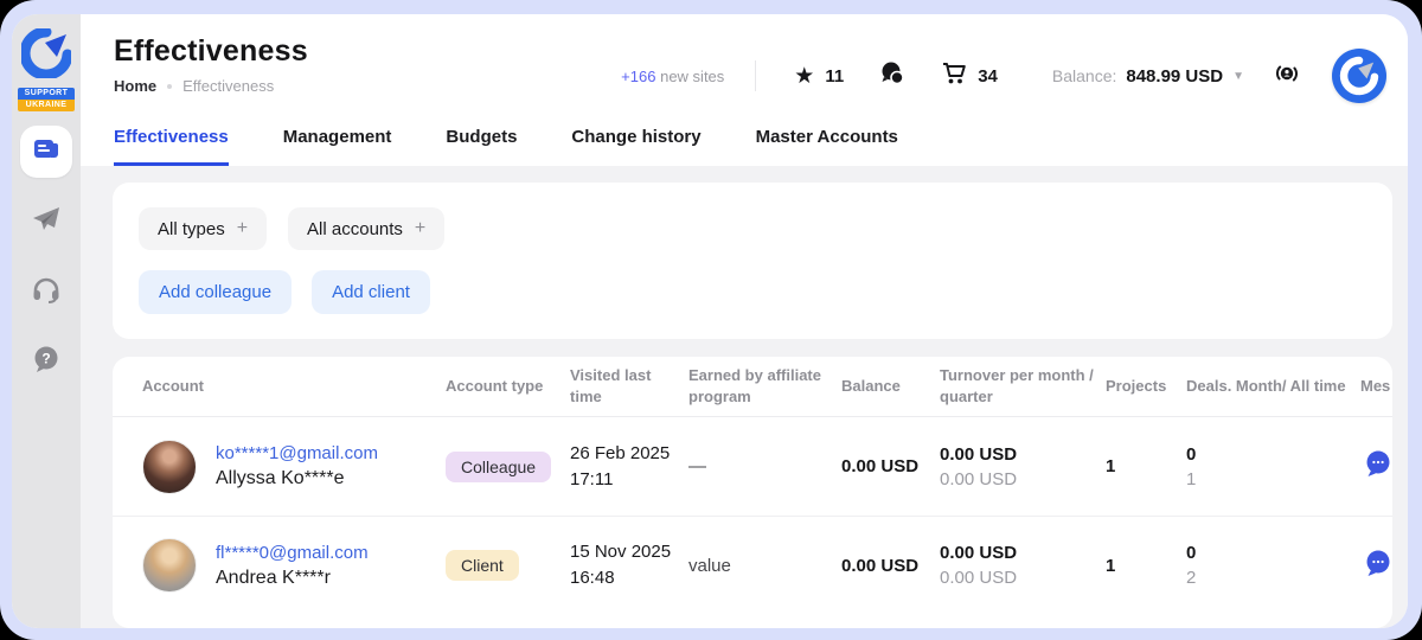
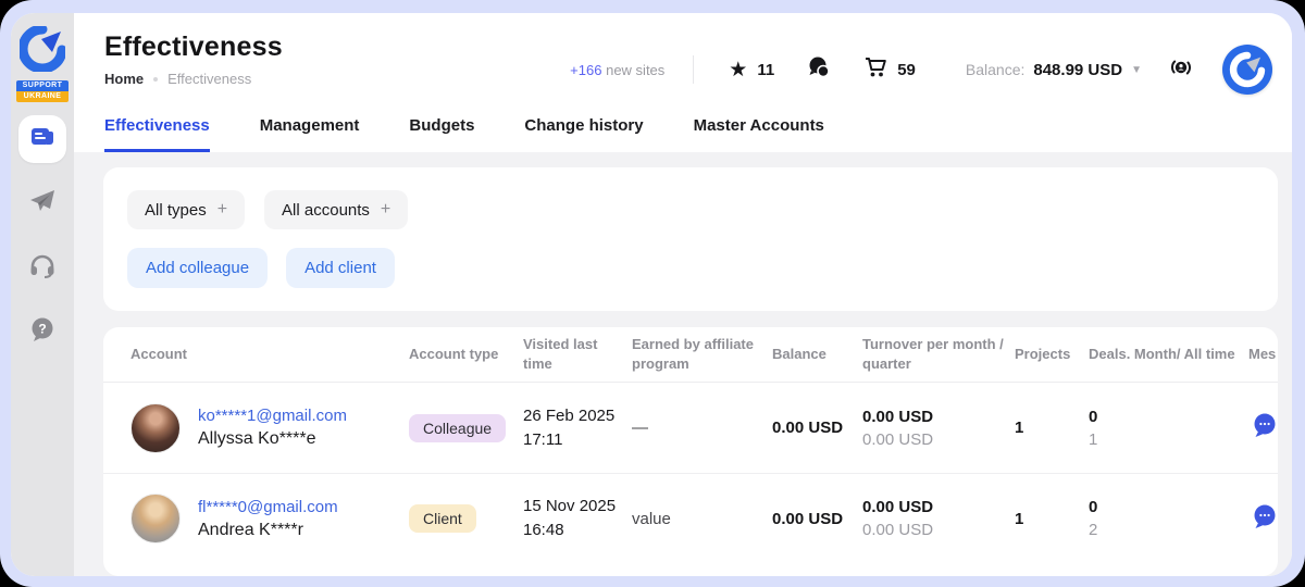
  ?
  Effectiveness
  Home
  Effectiveness
  +166 new sites
  ★
  11
- 34
+ 59
  Balance:
  848.99 USD
  ▼
  Effectiveness
  Management
  Budgets
  Change history
  Master Accounts
  All types
  +
  All accounts
  +
  Add colleague
  Add client
  Account
  Account type
  Visited last time
  Earned by affiliate program
  Balance
  Turnover per month / quarter
  Projects
  Deals. Month/ All time
  Mes
  ko*****1@gmail.com
  Allyssa Ko****e
  Colleague
  26 Feb 2025
  17:11
  —
  0.00 USD
  0.00 USD
  0.00 USD
  1
  0
  1
  fl*****0@gmail.com
  Andrea K****r
  Client
  15 Nov 2025
  16:48
  value
  0.00 USD
  0.00 USD
  0.00 USD
  1
  0
  2
